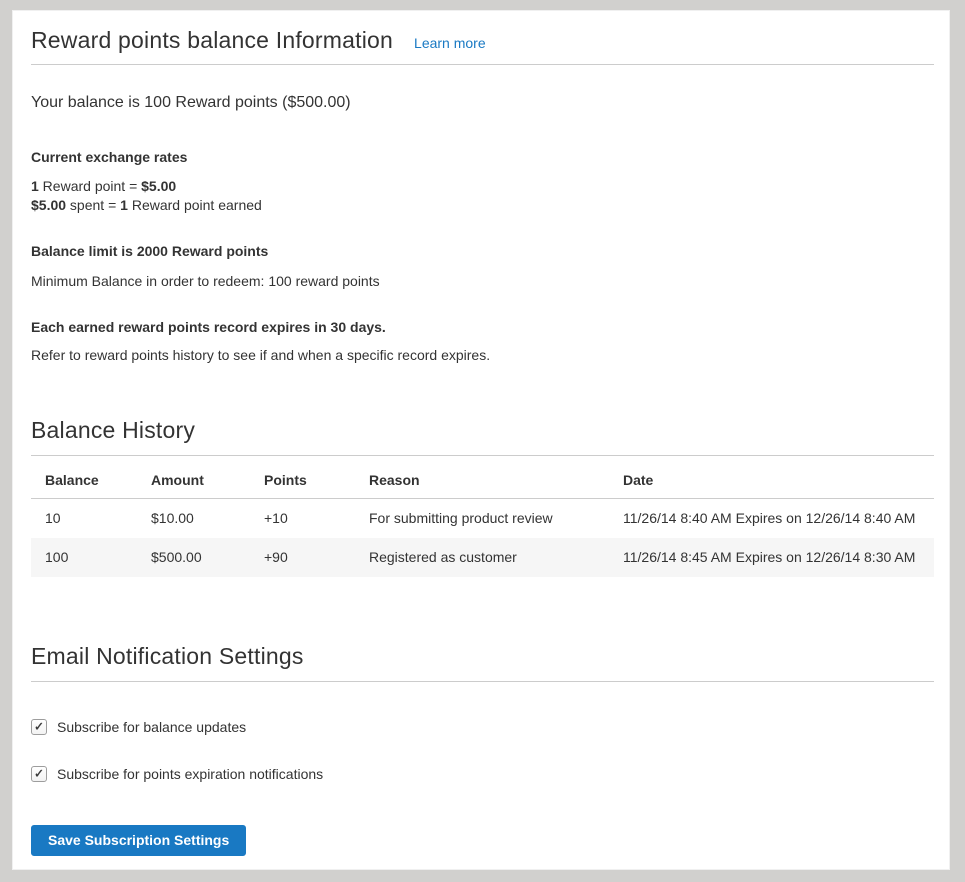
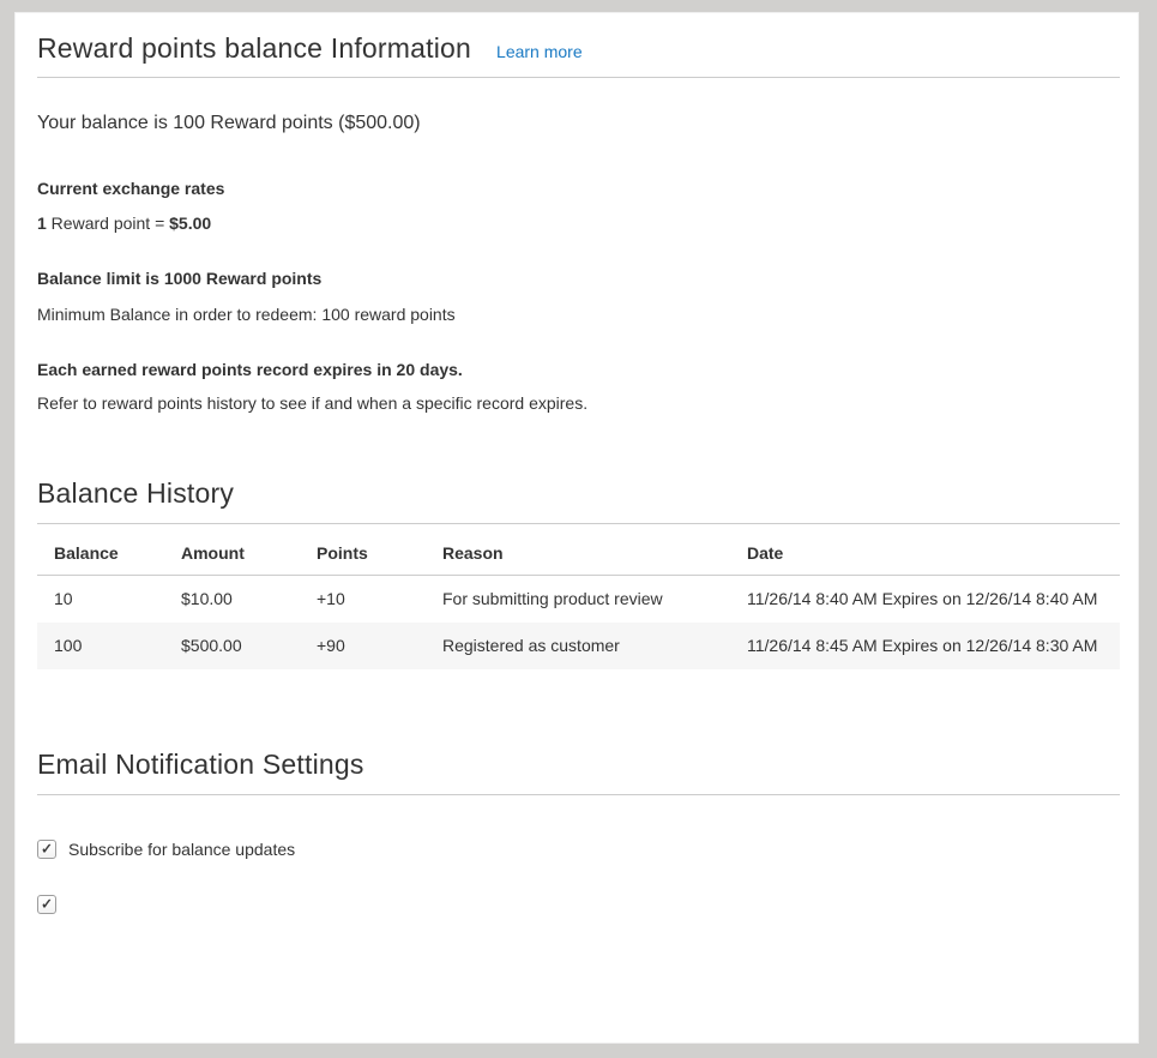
  Reward points balance Information
  Learn more
  Your balance is 100 Reward points ($500.00)
  Current exchange rates
  1 Reward point = $5.00
- $5.00 spent = 1 Reward point earned
- Balance limit is 2000 Reward points
+ Balance limit is 1000 Reward points
  Minimum Balance in order to redeem: 100 reward points
- Each earned reward points record expires in 30 days.
+ Each earned reward points record expires in 20 days.
  Refer to reward points history to see if and when a specific record expires.
  Balance History
  Balance	Amount	Points	Reason	Date
  10	$10.00	+10	For submitting product review	11/26/14 8:40 AM Expires on 12/26/14 8:40 AM
  100	$500.00	+90	Registered as customer	11/26/14 8:45 AM Expires on 12/26/14 8:30 AM
  Email Notification Settings
  ✓
  Subscribe for balance updates
  ✓
- Subscribe for points expiration notifications
- Save Subscription Settings
